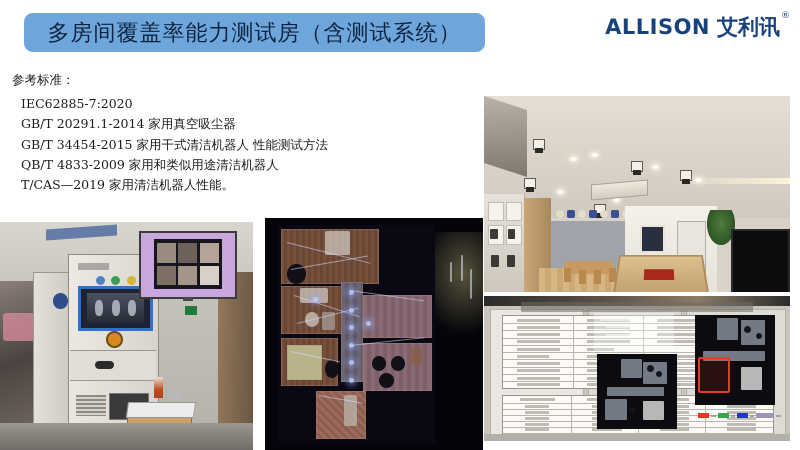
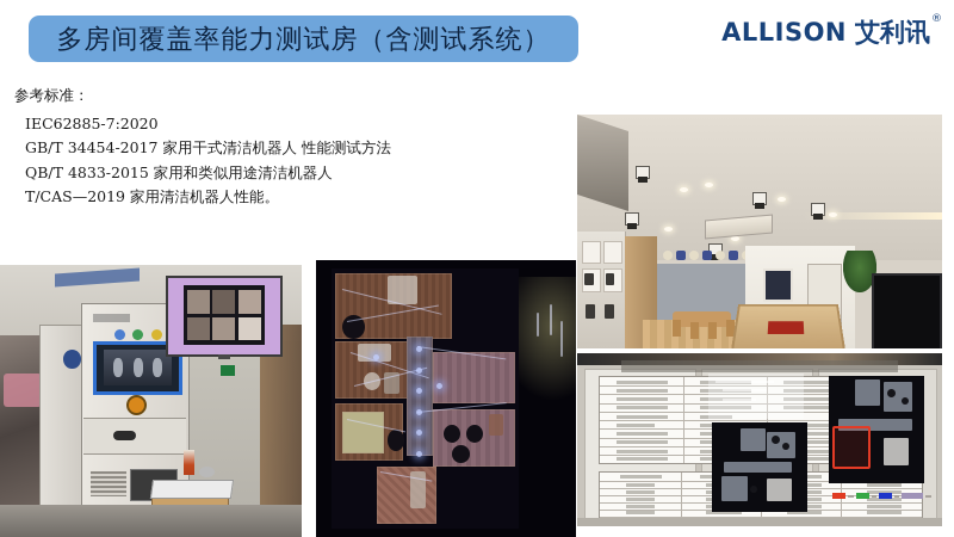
  多房间覆盖率能力测试房（含测试系统）
  ALLISON
  艾利讯
  ®
  参考标准：
  IEC62885-7:2020
- GB/T 20291.1-2014 家用真空吸尘器
- GB/T 34454-2015 家用干式清洁机器人 性能测试方法
+ GB/T 34454-2017 家用干式清洁机器人 性能测试方法
- QB/T 4833-2009 家用和类似用途清洁机器人
+ QB/T 4833-2015 家用和类似用途清洁机器人
  T/CAS—2019 家用清洁机器人性能。
